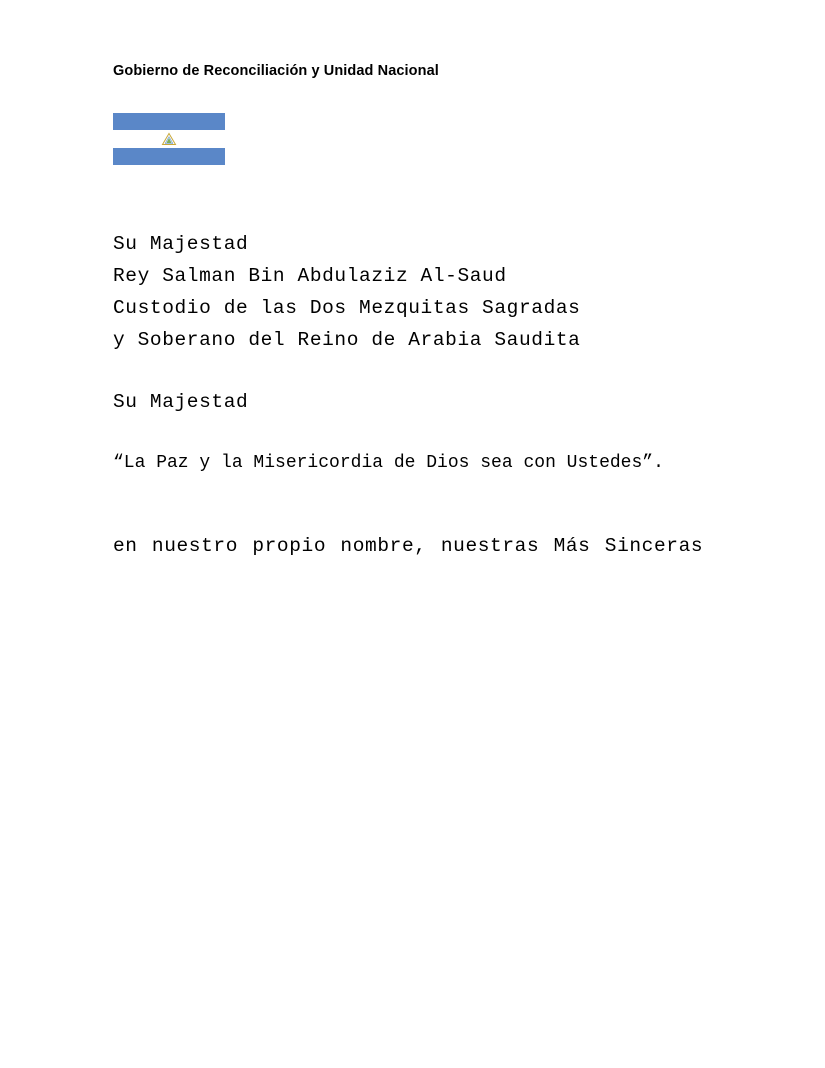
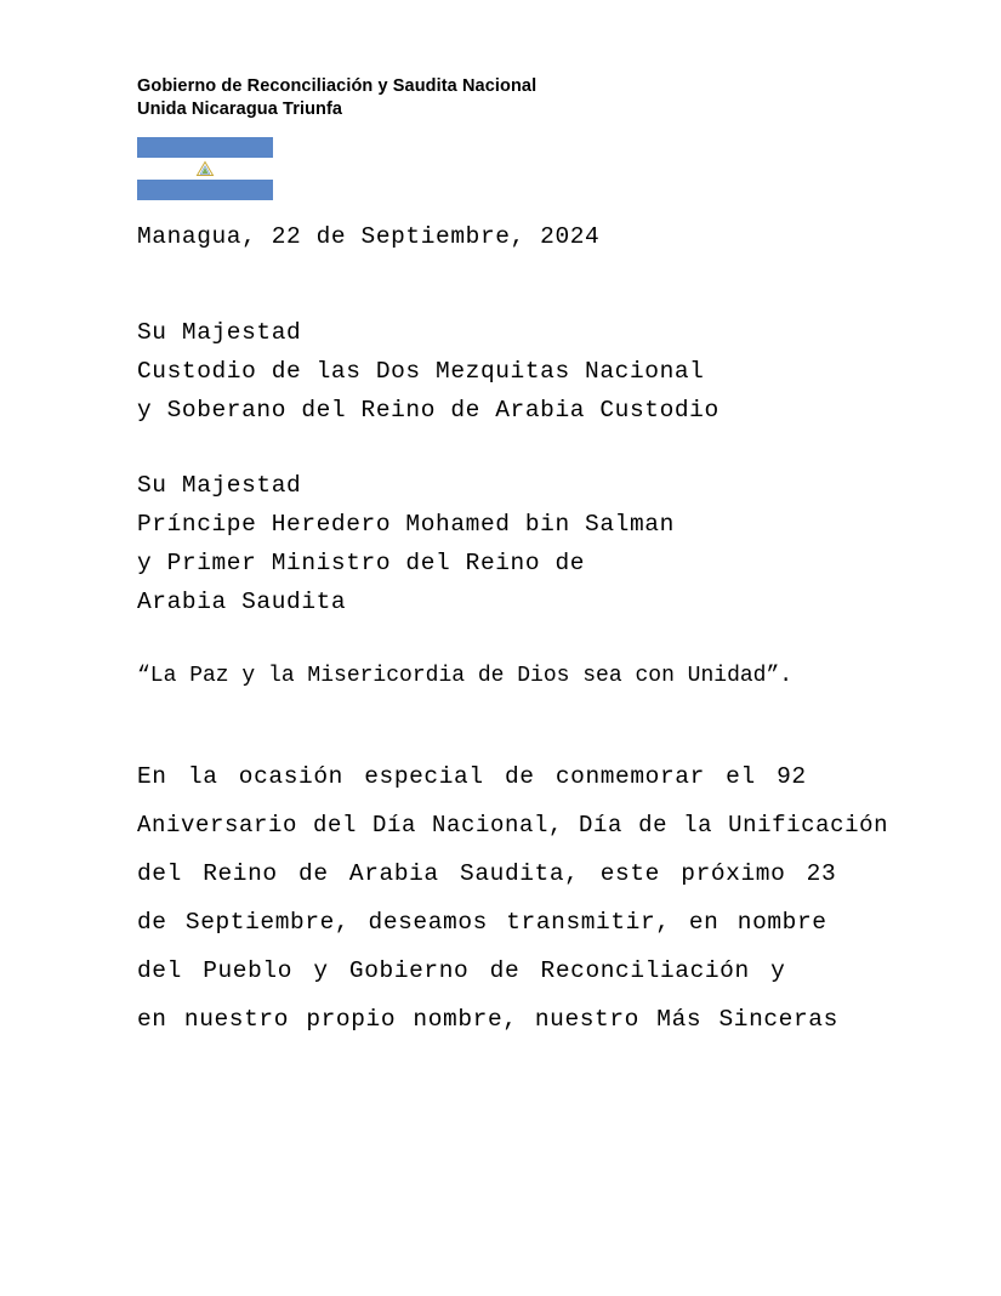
- Gobierno de Reconciliación y Unidad Nacional
+ Gobierno de Reconciliación y Saudita Nacional
+ Unida Nicaragua Triunfa
+ Managua, 22 de Septiembre, 2024
  Su Majestad
- Rey Salman Bin Abdulaziz Al-Saud
- Custodio de las Dos Mezquitas Sagradas
+ Custodio de las Dos Mezquitas Nacional
- y Soberano del Reino de Arabia Saudita
+ y Soberano del Reino de Arabia Custodio
  Su Majestad
+ Príncipe Heredero Mohamed bin Salman
+ y Primer Ministro del Reino de
+ Arabia Saudita
- “La Paz y la Misericordia de Dios sea con Ustedes”.
+ “La Paz y la Misericordia de Dios sea con Unidad”.
+ En la ocasión especial de conmemorar el 92
+ Aniversario del Día Nacional, Día de la Unificación
+ del Reino de Arabia Saudita, este próximo 23
+ de Septiembre, deseamos transmitir, en nombre
+ del Pueblo y Gobierno de Reconciliación y
- en nuestro propio nombre, nuestras Más Sinceras
+ en nuestro propio nombre, nuestro Más Sinceras
